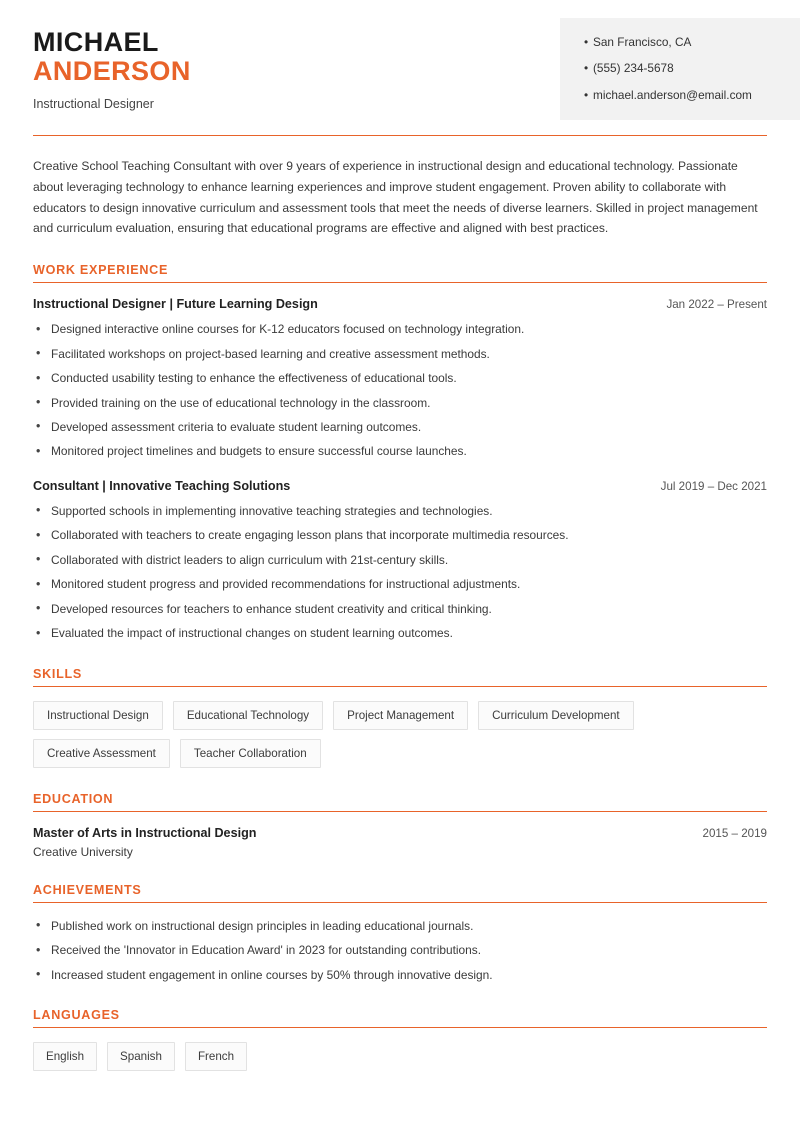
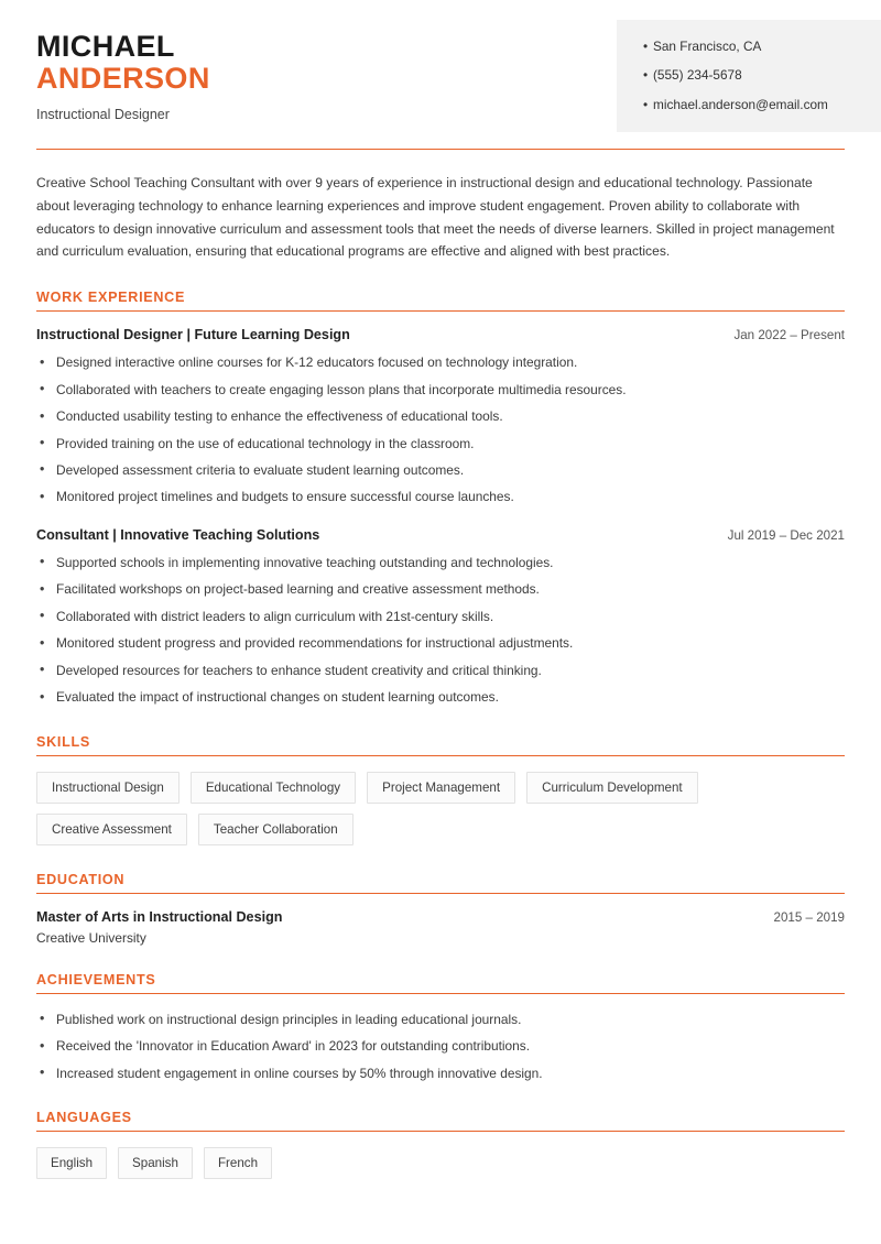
  MICHAEL
  ANDERSON
  Instructional Designer
  •
  San Francisco, CA
  •
  (555) 234-5678
  •
  michael.anderson@email.com
  Creative School Teaching Consultant with over 9 years of experience in instructional design and educational technology. Passionate about leveraging technology to enhance learning experiences and improve student engagement. Proven ability to collaborate with educators to design innovative curriculum and assessment tools that meet the needs of diverse learners. Skilled in project management and curriculum evaluation, ensuring that educational programs are effective and aligned with best practices.
  WORK EXPERIENCE
  Instructional Designer | Future Learning Design
  Jan 2022 – Present
  Designed interactive online courses for K-12 educators focused on technology integration.
- Facilitated workshops on project-based learning and creative assessment methods.
+ Collaborated with teachers to create engaging lesson plans that incorporate multimedia resources.
  Conducted usability testing to enhance the effectiveness of educational tools.
  Provided training on the use of educational technology in the classroom.
  Developed assessment criteria to evaluate student learning outcomes.
  Monitored project timelines and budgets to ensure successful course launches.
  Consultant | Innovative Teaching Solutions
  Jul 2019 – Dec 2021
- Supported schools in implementing innovative teaching strategies and technologies.
+ Supported schools in implementing innovative teaching outstanding and technologies.
- Collaborated with teachers to create engaging lesson plans that incorporate multimedia resources.
+ Facilitated workshops on project-based learning and creative assessment methods.
  Collaborated with district leaders to align curriculum with 21st-century skills.
  Monitored student progress and provided recommendations for instructional adjustments.
  Developed resources for teachers to enhance student creativity and critical thinking.
  Evaluated the impact of instructional changes on student learning outcomes.
  SKILLS
  Instructional Design
  Educational Technology
  Project Management
  Curriculum Development
  Creative Assessment
  Teacher Collaboration
  EDUCATION
  Master of Arts in Instructional Design
  2015 – 2019
  Creative University
  ACHIEVEMENTS
  Published work on instructional design principles in leading educational journals.
  Received the 'Innovator in Education Award' in 2023 for outstanding contributions.
  Increased student engagement in online courses by 50% through innovative design.
  LANGUAGES
  English
  Spanish
  French
